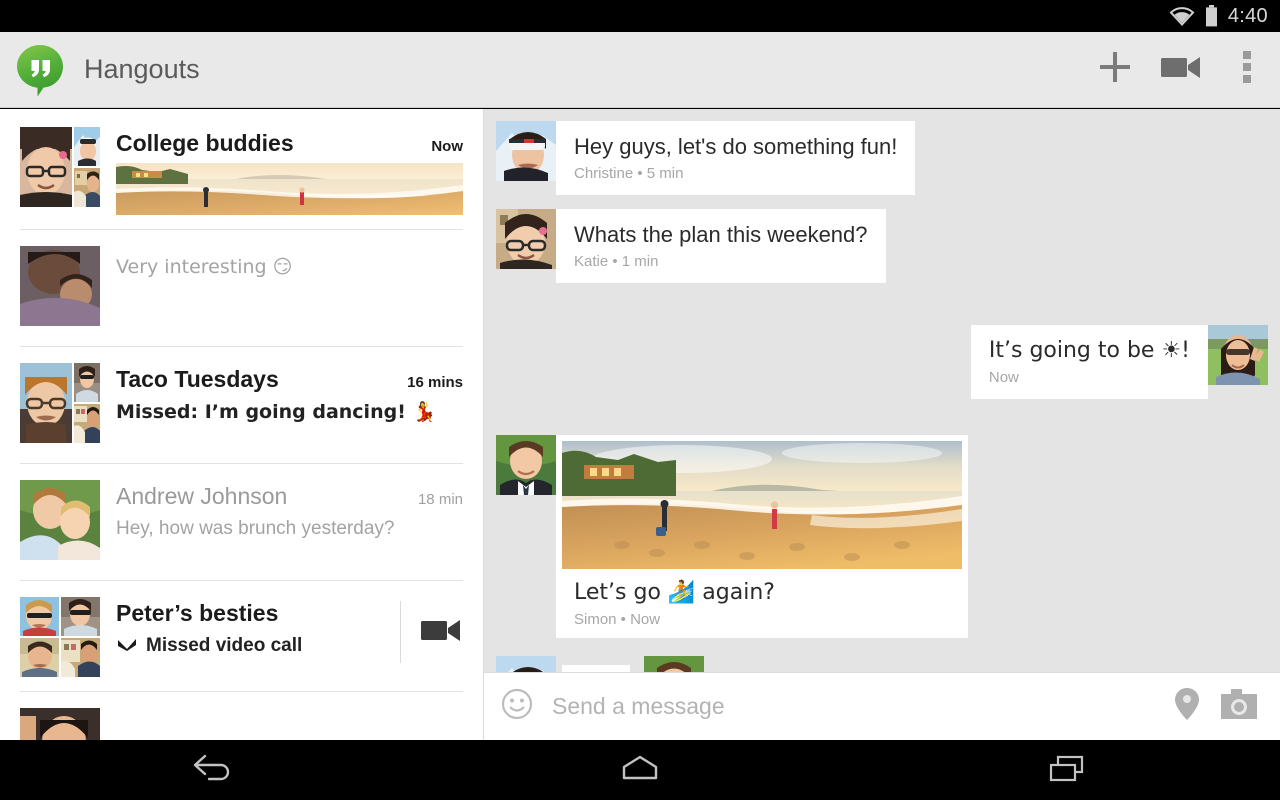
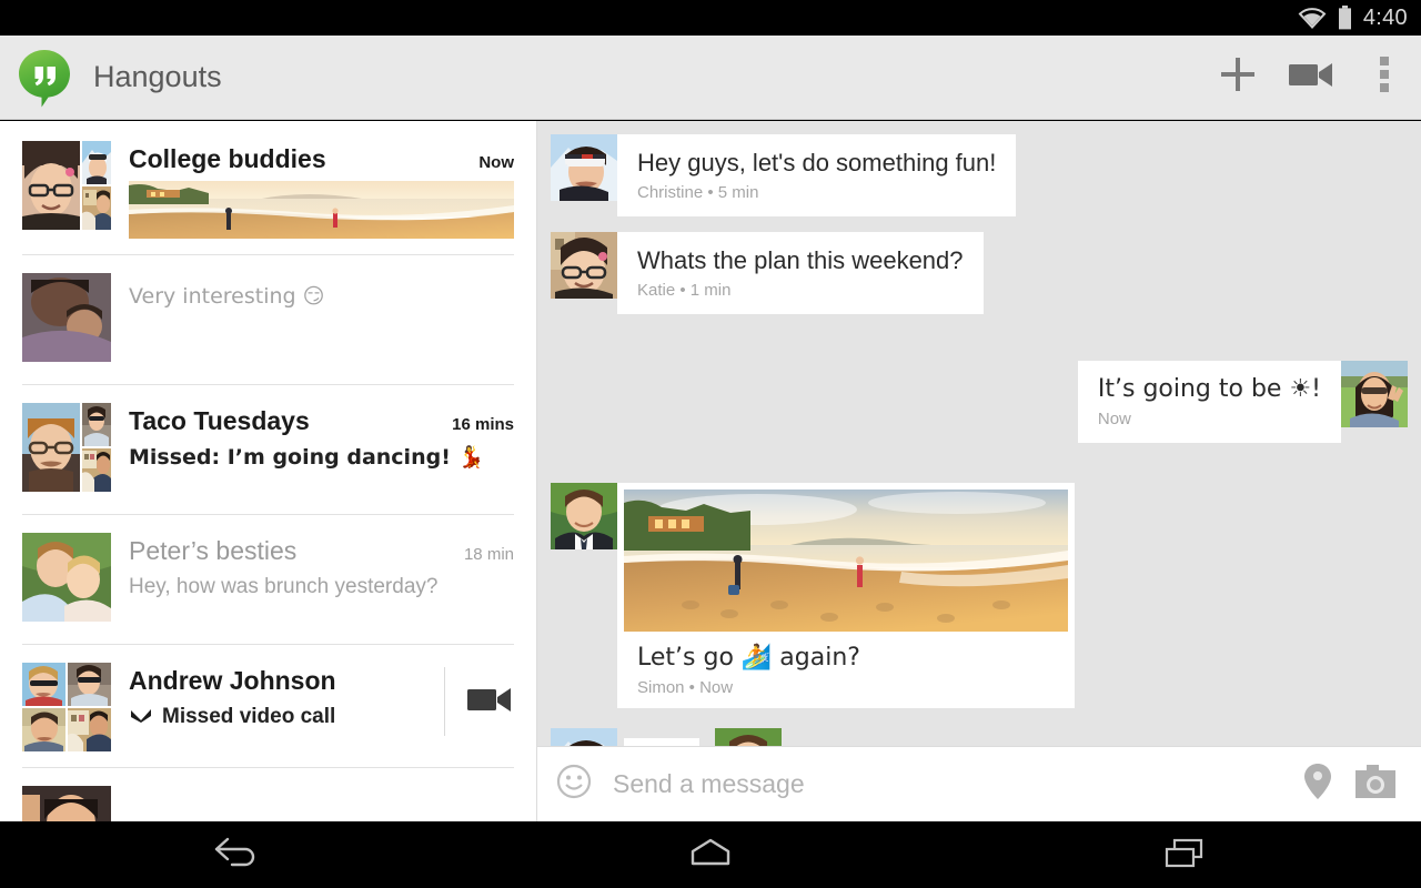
  4:40
  Hangouts
  College buddies
  Now
  Very interesting 😏
  Taco Tuesdays
  16 mins
  Missed: I’m going dancing! 💃
- Andrew Johnson
+ Peter’s besties
  18 min
  Hey, how was brunch yesterday?
- Peter’s besties
+ Andrew Johnson
  Missed video call
  Hey guys, let's do something fun!
  Christine • 5 min
  Whats the plan this weekend?
  Katie • 1 min
  It’s going to be ☀!
  Now
  Let’s go 🏄 again?
  Simon • Now
  Send a message
